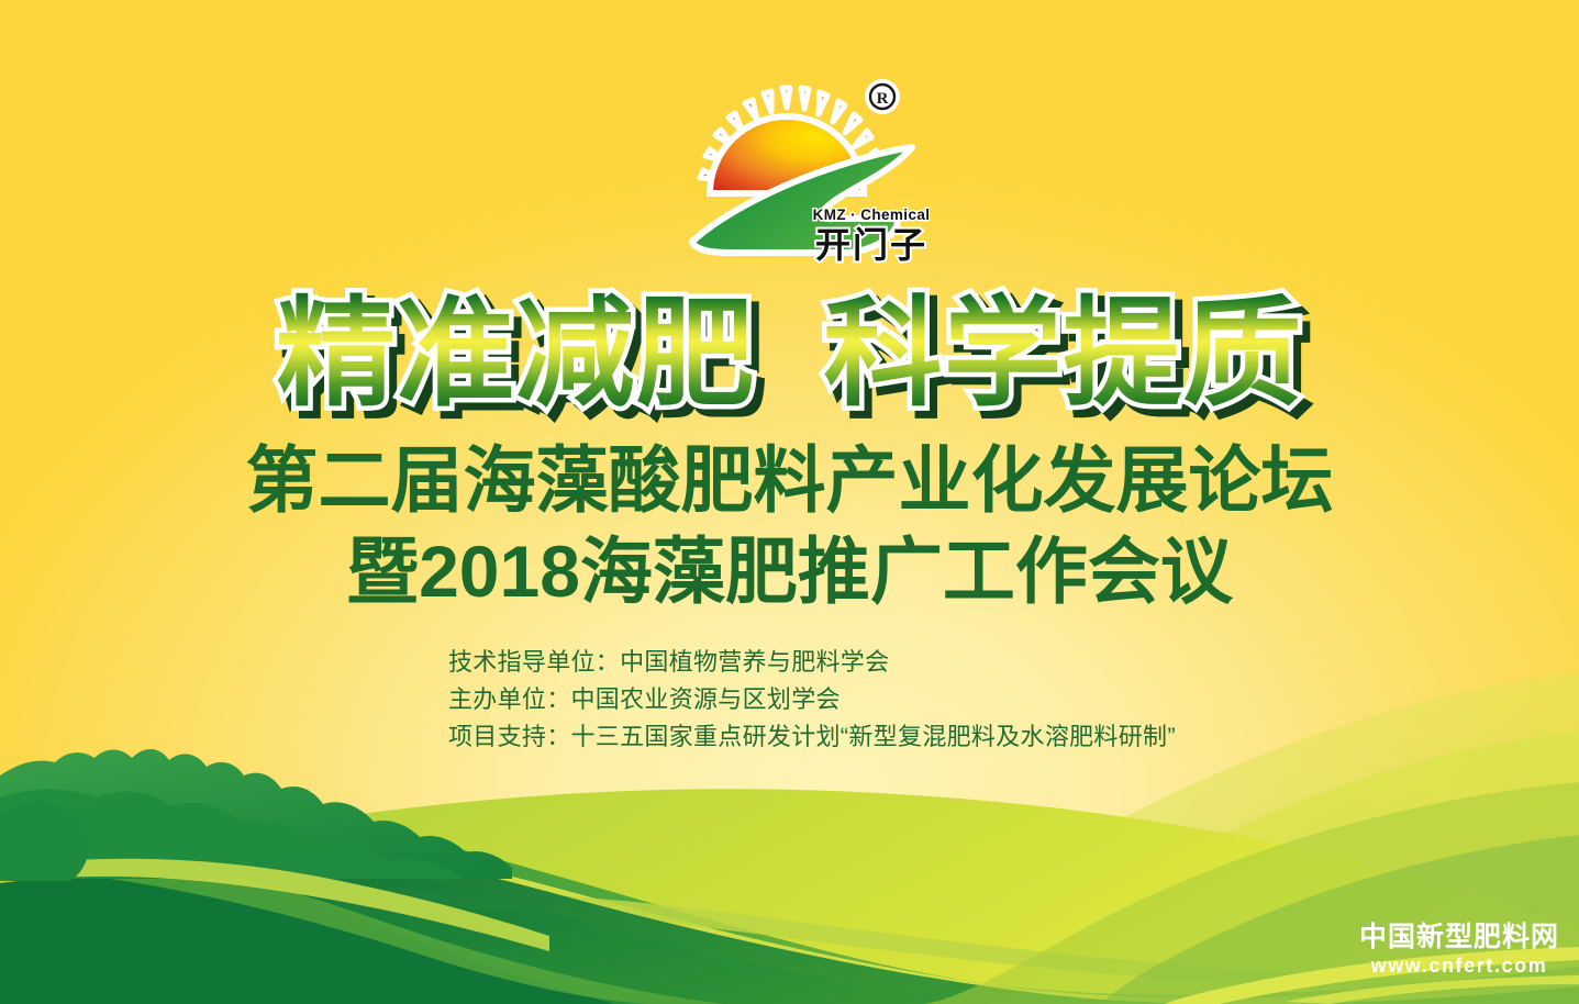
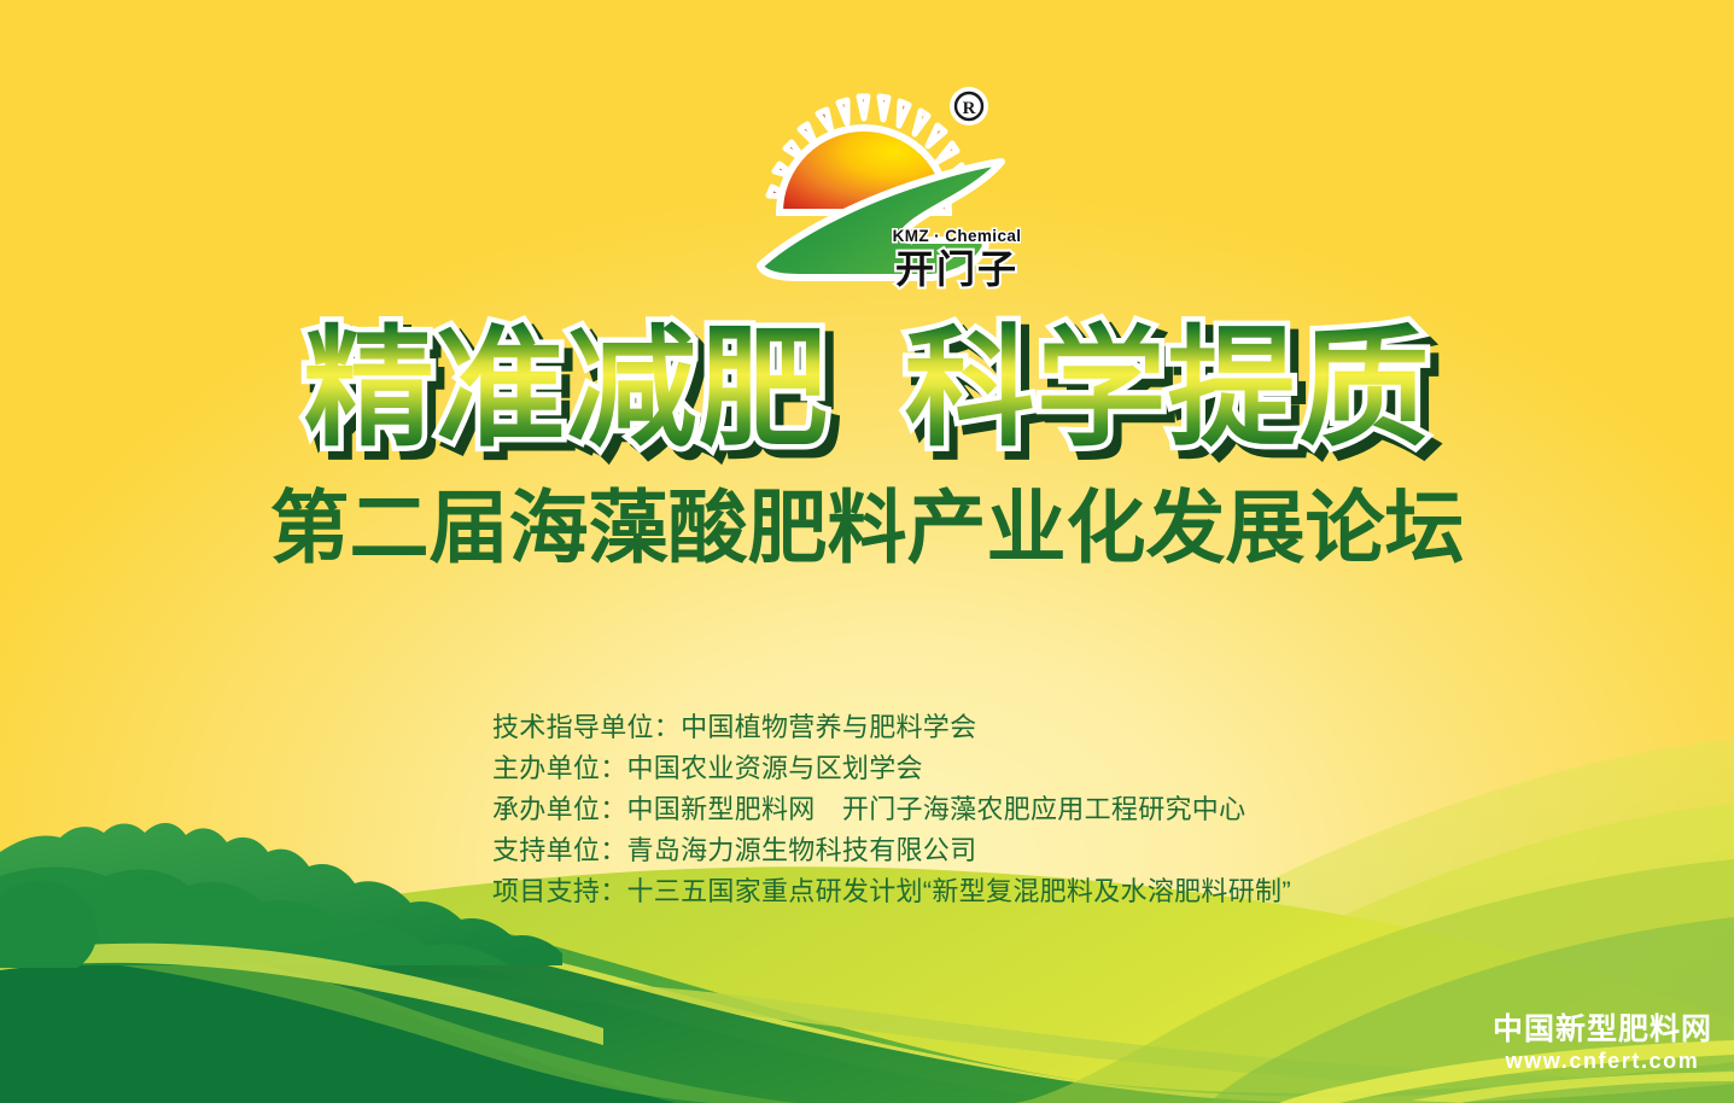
  R
  KMZ · Chemical
  开门子
  精准减肥
  科学提质
  第二届海藻酸肥料产业化发展论坛
- 暨2018海藻肥推广工作会议
  技术指导单位：中国植物营养与肥料学会
  主办单位：中国农业资源与区划学会
+ 承办单位：中国新型肥料网 开门子海藻农肥应用工程研究中心
+ 支持单位：青岛海力源生物科技有限公司
  项目支持：十三五国家重点研发计划“新型复混肥料及水溶肥料研制”
  中国新型肥料网
  www.cnfert.com
